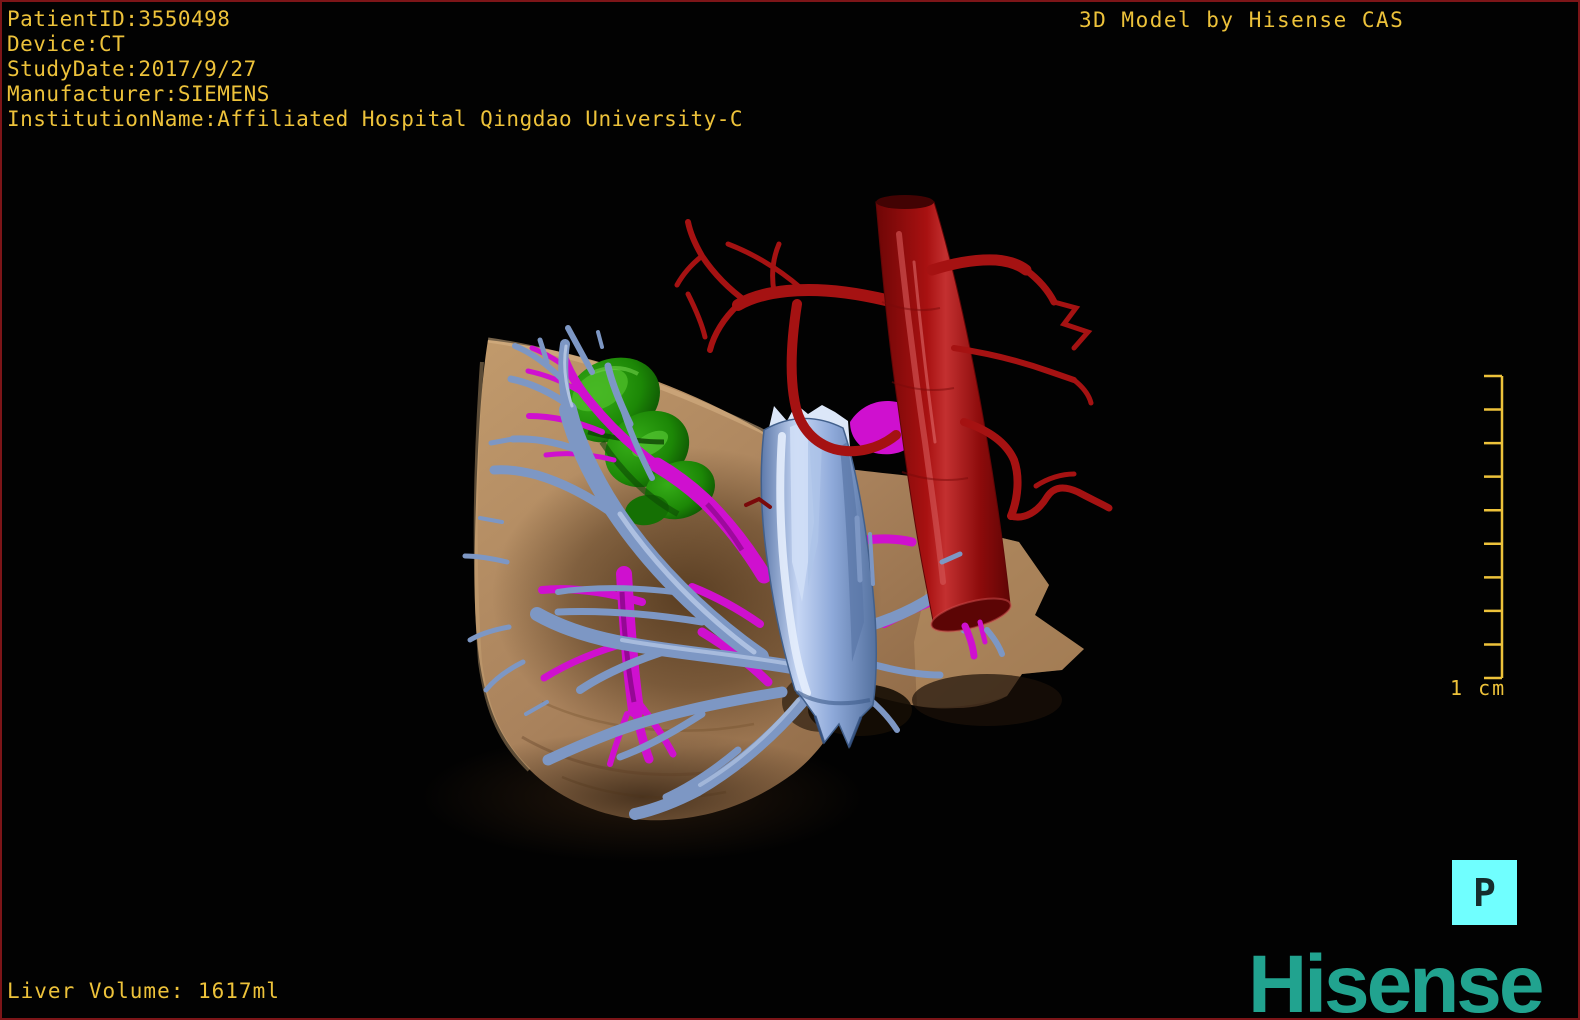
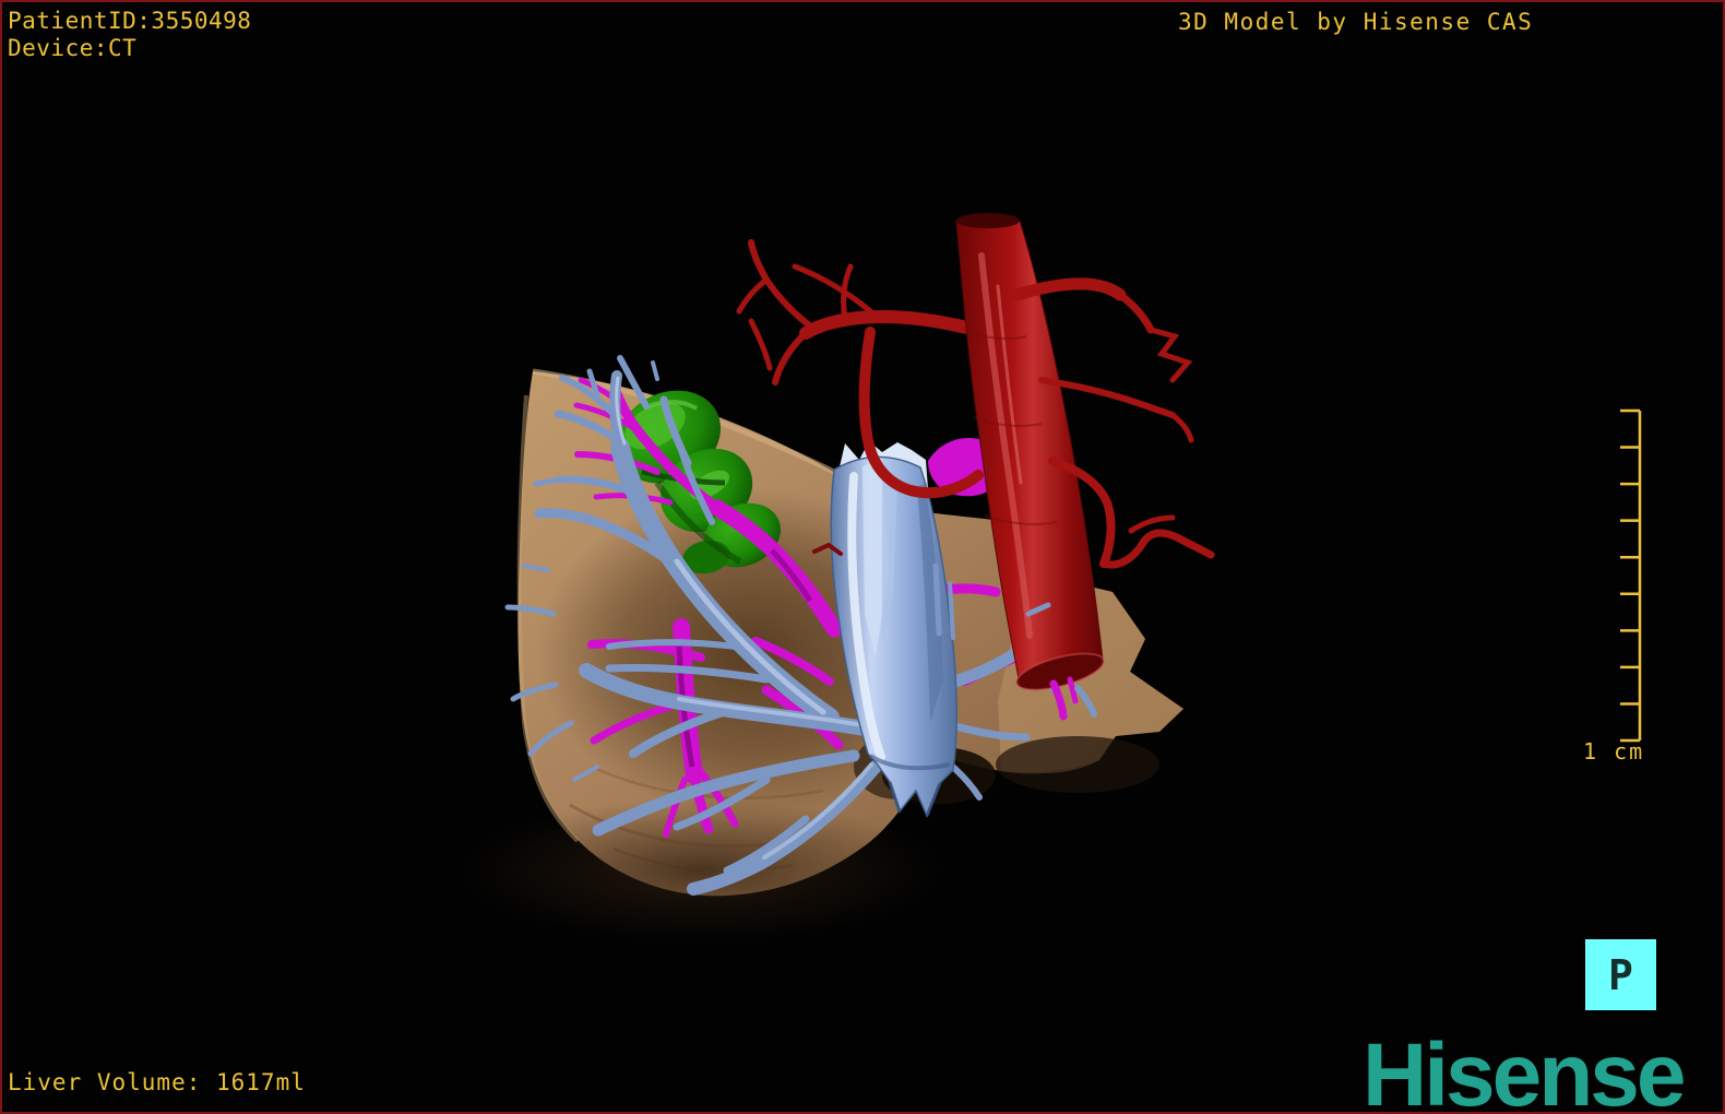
  PatientID:3550498
  Device:CT
- StudyDate:2017/9/27
- Manufacturer:SIEMENS
- InstitutionName:Affiliated Hospital Qingdao University-C
  3D Model by Hisense CAS
  Liver Volume: 1617ml
  1 cm
  P
  Hisense
